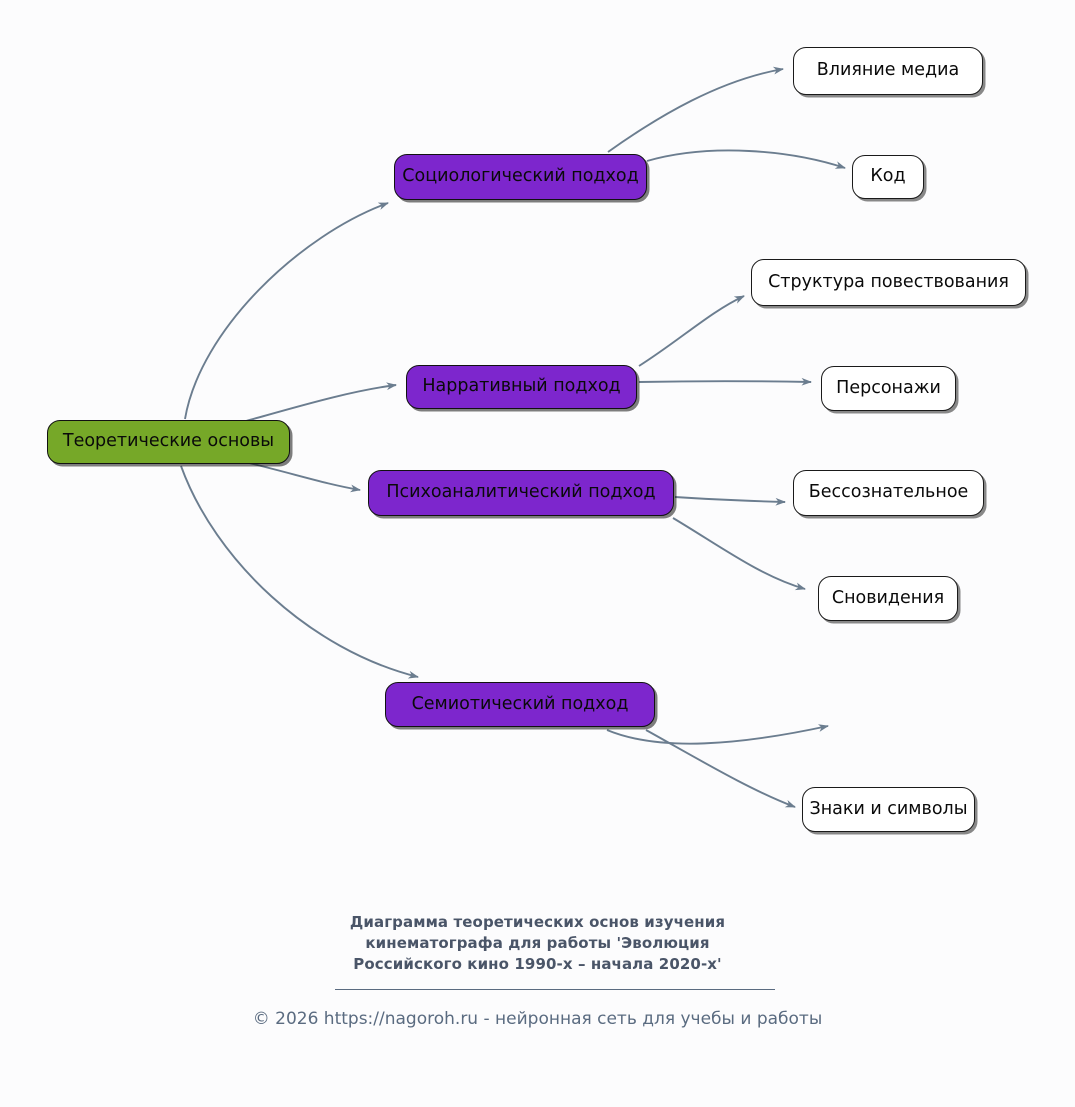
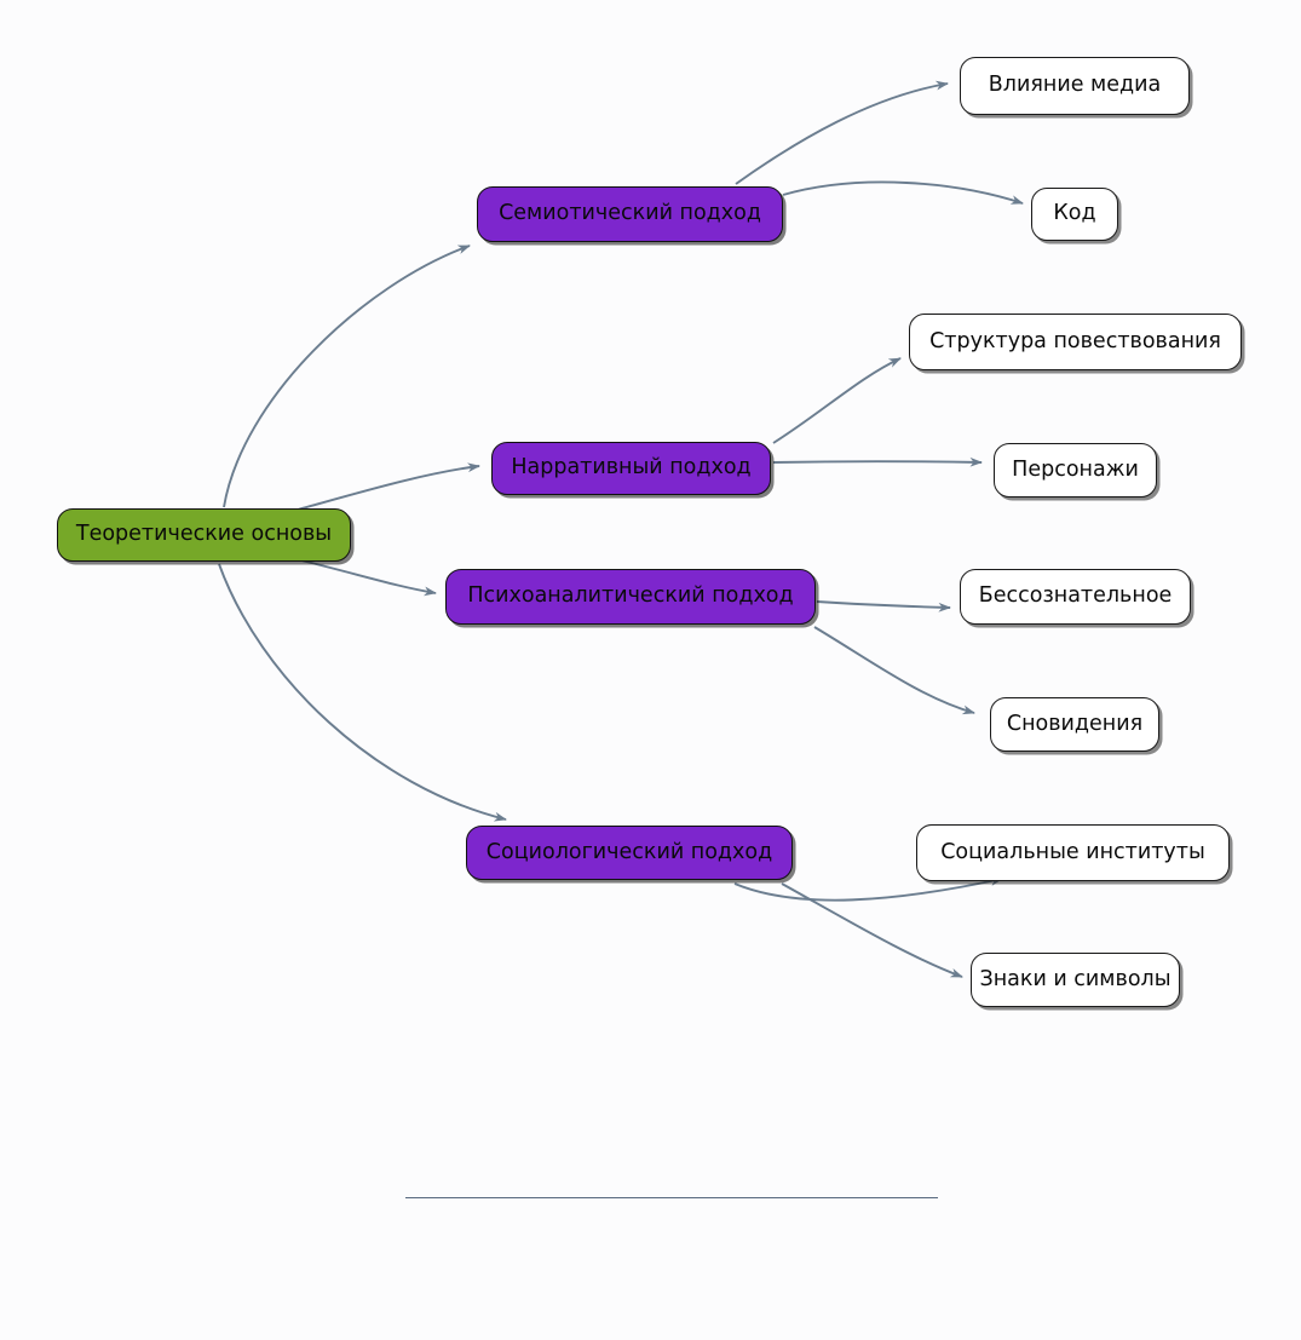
  Теоретические основы
- Социологический подход
+ Семиотический подход
  Влияние медиа
  Код
  Нарративный подход
  Структура повествования
  Персонажи
  Психоаналитический подход
  Бессознательное
  Сновидения
- Семиотический подход
+ Социологический подход
+ Социальные институты
  Знаки и символы
- Диаграмма теоретических основ изучения
- кинематографа для работы 'Эволюция
- Российского кино 1990-х – начала 2020-х'
- © 2026 https://nagoroh.ru - нейронная сеть для учебы и работы
